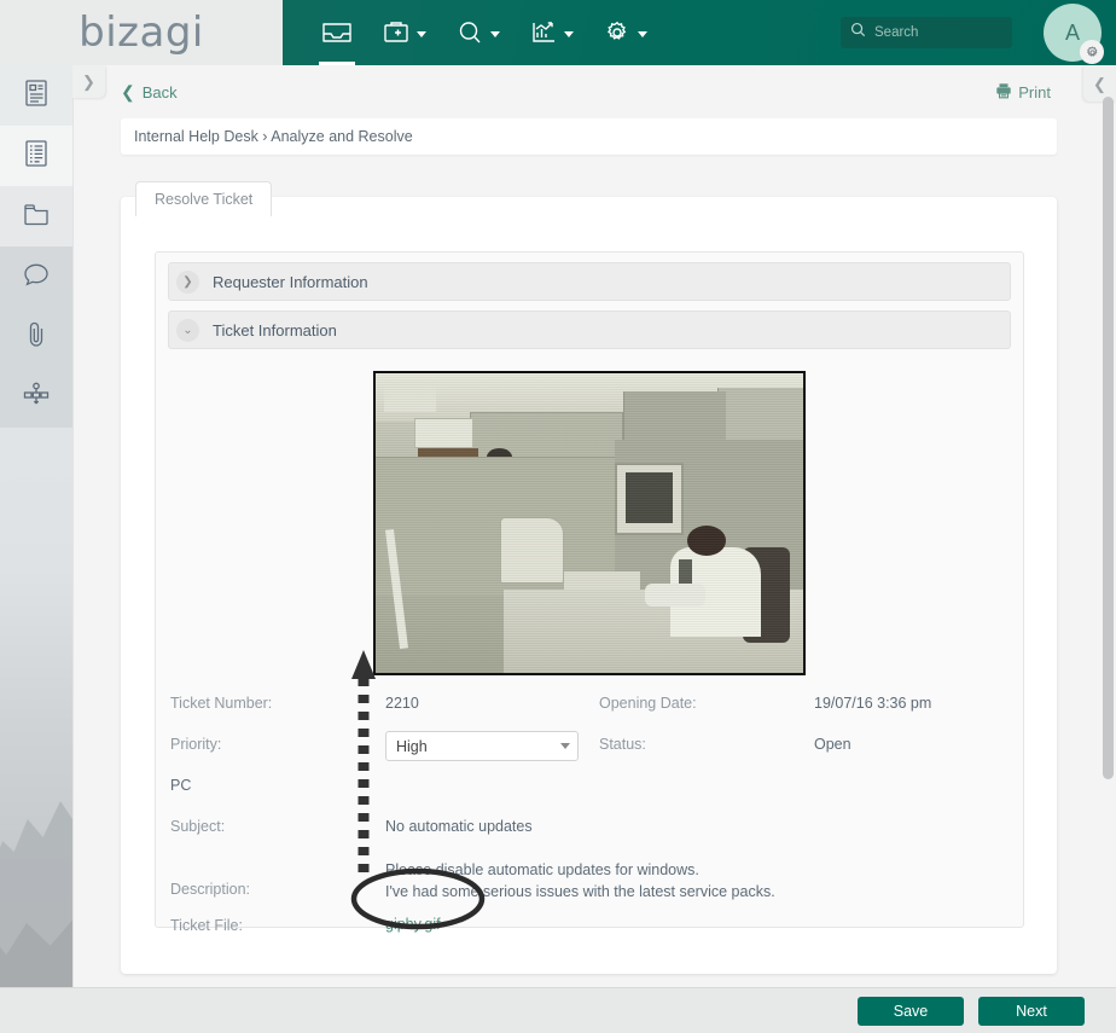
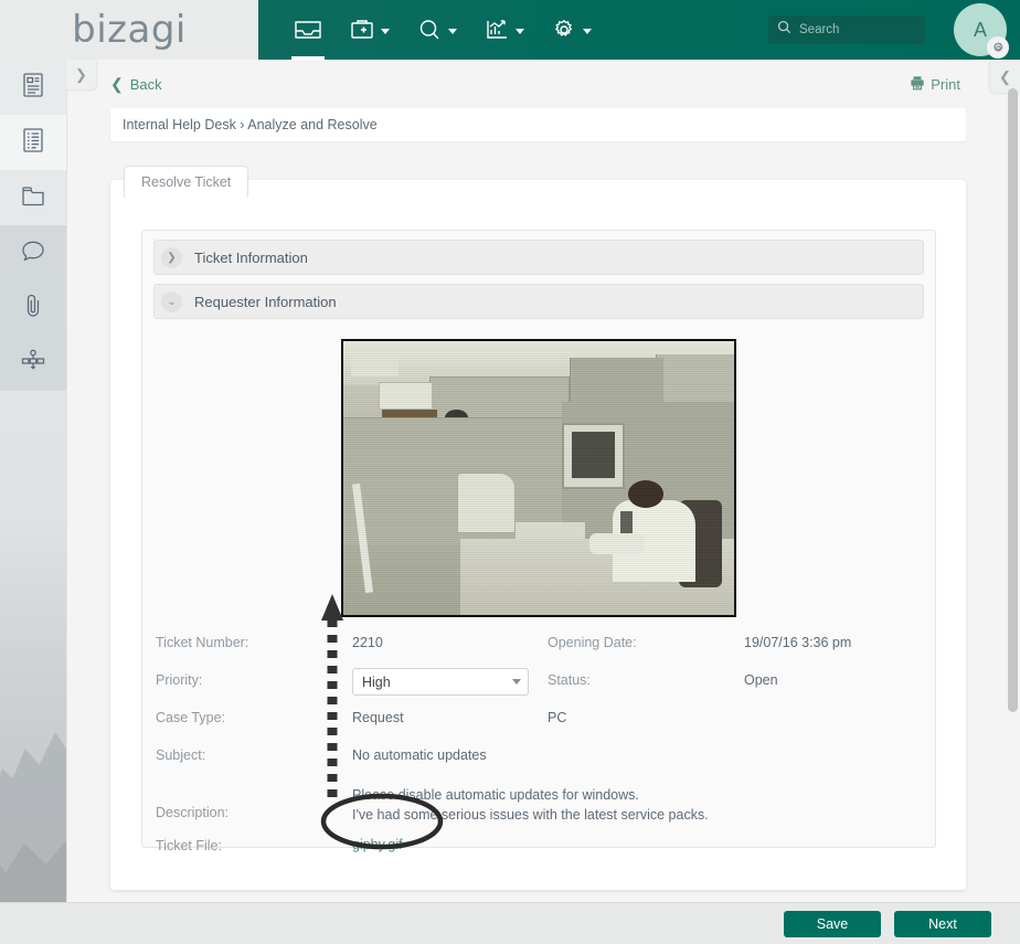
  bizagi
  Search
  A
  ❯
  ❮
  ❮
  Back
  Print
  Internal Help Desk › Analyze and Resolve
  Resolve Ticket
  ❯
- Requester Information
+ Ticket Information
  ⌄
- Ticket Information
+ Requester Information
  Ticket Number:
  2210
  Opening Date:
  19/07/16 3:36 pm
  Priority:
  High
  Status:
  Open
+ Case Type:
+ Request
  PC
  Subject:
  No automatic updates
  Description:
  P disable automatic updates for windows.
  I've had some serious issues with the latest service packs.
  Ticket File:
  Save
  Next
